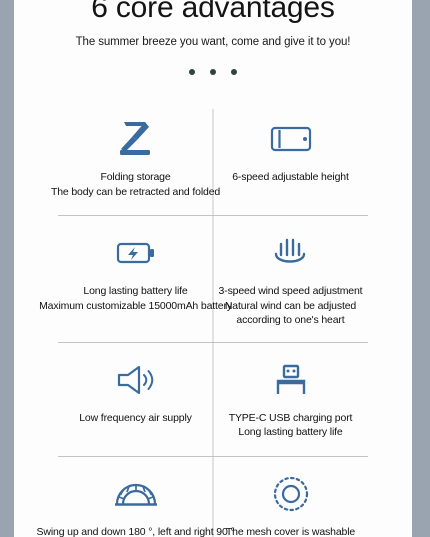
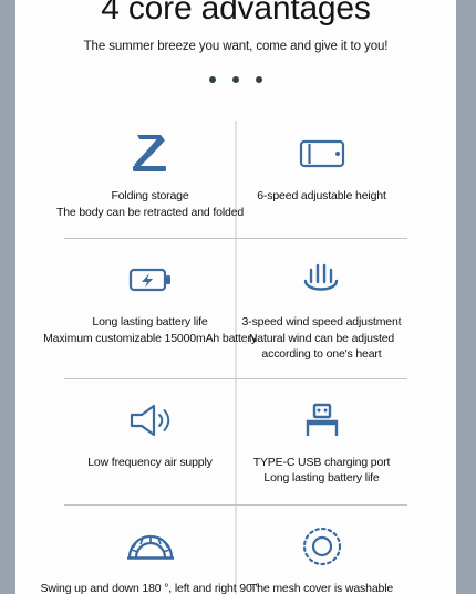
- 6 core advantages
+ 4 core advantages
  The summer breeze you want, come and give it to you!
  Folding storage
  The body can be retracted and folded
  6-speed adjustable height
  Long lasting battery life
  Maximum customizable 15000mAh battery
  3-speed wind speed adjustment
  Natural wind can be adjusted
  according to one's heart
  Low frequency air supply
  TYPE-C USB charging port
  Long lasting battery life
  Swing up and down 180 °, left and right 90 °
  The mesh cover is washable
